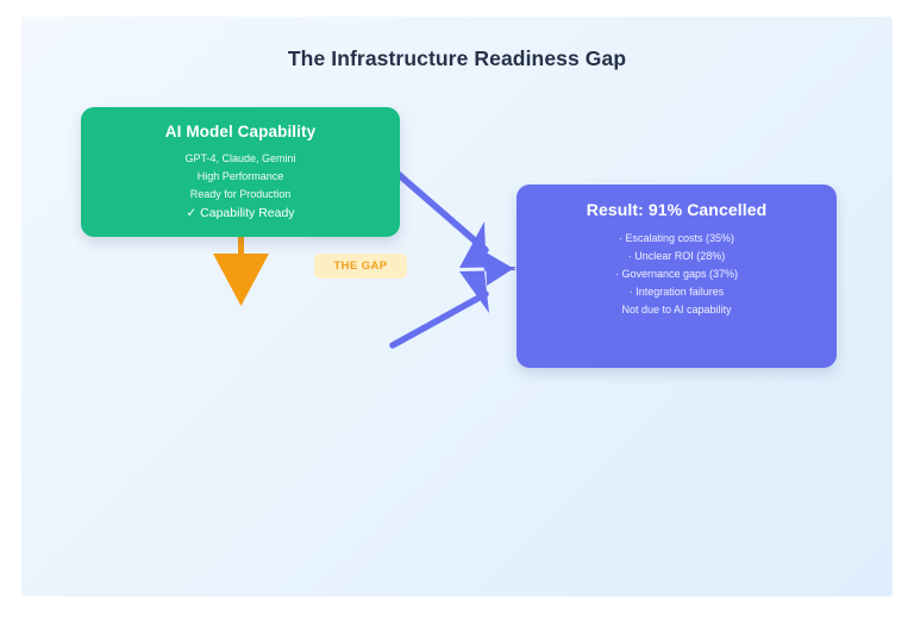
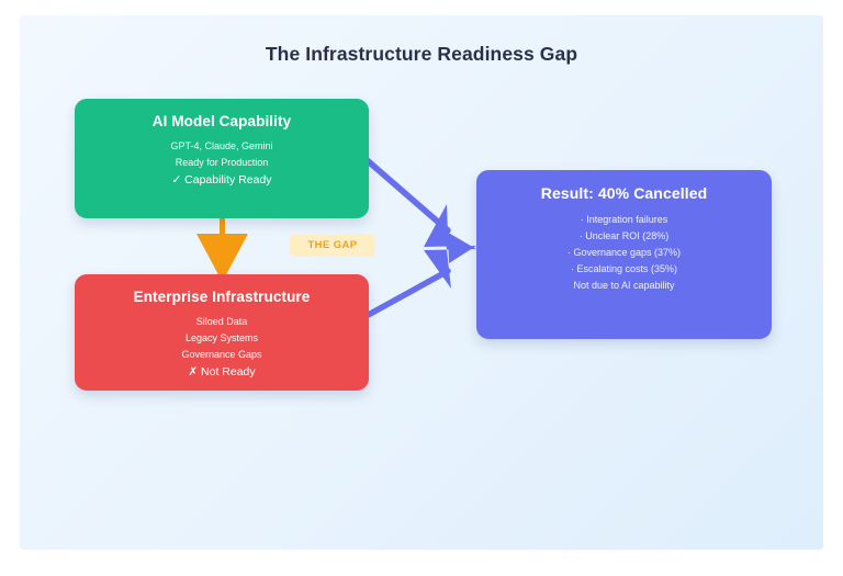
  The Infrastructure Readiness Gap
  AI Model Capability
  GPT-4, Claude, Gemini
- High Performance
  Ready for Production
  ✓ Capability Ready
  THE GAP
+ Enterprise Infrastructure
+ Siloed Data
+ Legacy Systems
+ Governance Gaps
+ ✗ Not Ready
- Result: 91% Cancelled
+ Result: 40% Cancelled
- · Escalating costs (35%)
+ · Integration failures
  · Unclear ROI (28%)
  · Governance gaps (37%)
- · Integration failures
+ · Escalating costs (35%)
  Not due to AI capability
